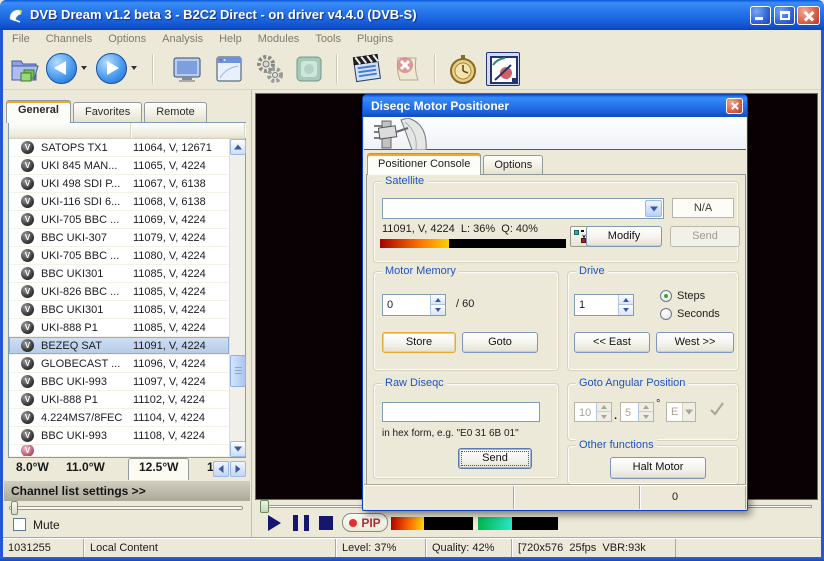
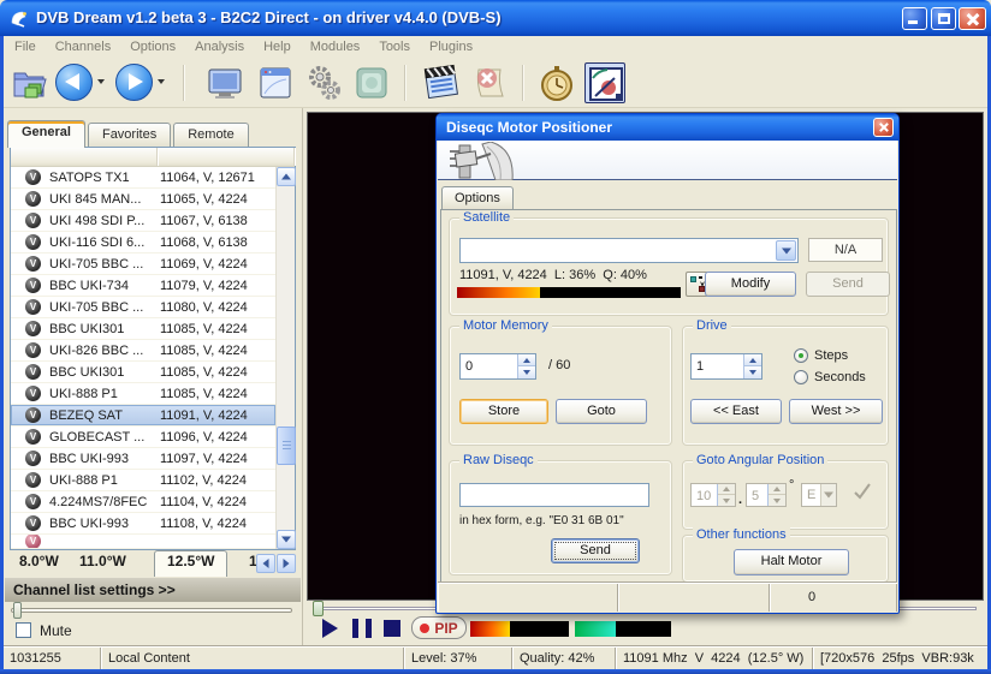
  DVB Dream v1.2 beta 3 - B2C2 Direct - on driver v4.4.0 (DVB-S)
  File Channels Options Analysis Help Modules Tools Plugins
  General
  Favorites
  Remote
  SATOPS TX1
  11064, V, 12671
  UKI 845 MAN...
  11065, V, 4224
  UKI 498 SDI P...
  11067, V, 6138
  UKI-116 SDI 6...
  11068, V, 6138
  UKI-705 BBC ...
  11069, V, 4224
- BBC UKI-307
+ BBC UKI-734
  11079, V, 4224
  UKI-705 BBC ...
  11080, V, 4224
  BBC UKI301
  11085, V, 4224
  UKI-826 BBC ...
  11085, V, 4224
  BBC UKI301
  11085, V, 4224
  UKI-888 P1
  11085, V, 4224
  BEZEQ SAT
  11091, V, 4224
  GLOBECAST ...
  11096, V, 4224
  BBC UKI-993
  11097, V, 4224
  UKI-888 P1
  11102, V, 4224
  4.224MS7/8FEC
  11104, V, 4224
  BBC UKI-993
  11108, V, 4224
  8.0°W
  11.0°W
  12.5°W
  1
  Channel list settings >>
  Mute
  PIP
  1031255
  Local Content
  Level: 37%
  Quality: 42%
+ 11091 Mhz V 4224 (12.5° W)
  [720x576 25fps VBR:93k
  Diseqc Motor Positioner
- Positioner Console
  Options
  Satellite
  N/A
  11091, V, 4224 L: 36% Q: 40%
  Modify
  Send
  Motor Memory
  0
  / 60
  Store
  Goto
  Drive
  1
  Steps
  Seconds
  << East
  West >>
  Raw Diseqc
  in hex form, e.g. "E0 31 6B 01"
  Send
  Goto Angular Position
  10
  .
  5
  °
  E
  Other functions
  Halt Motor
  0
